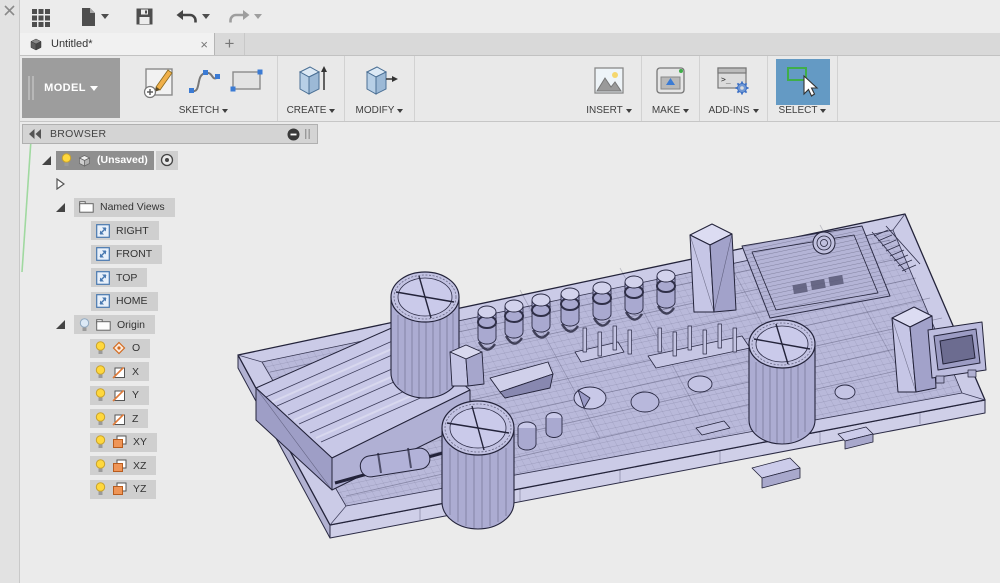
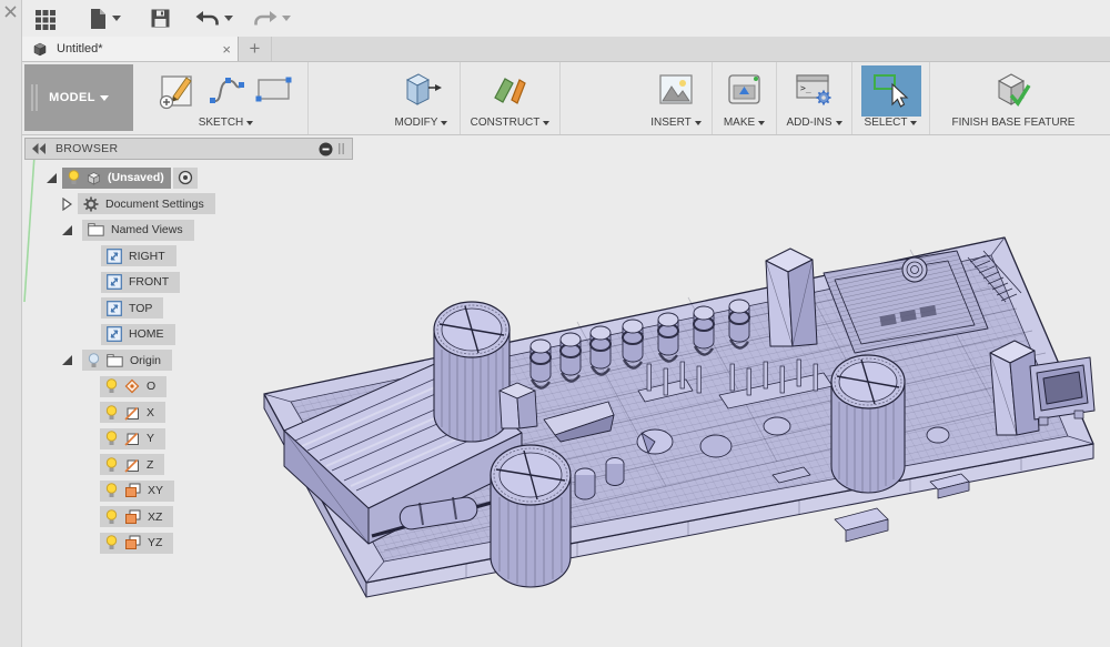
  Untitled*
  ×
  +
  MODEL
  SKETCH
- CREATE
  MODIFY
+ CONSTRUCT
  INSERT
  MAKE
  >_
  ADD-INS
  SELECT
+ FINISH BASE FEATURE
  BROWSER
  (Unsaved)
+ Document Settings
  Named Views
  RIGHT
  FRONT
  TOP
  HOME
  Origin
  O
  X
  Y
  Z
  XY
  XZ
  YZ
